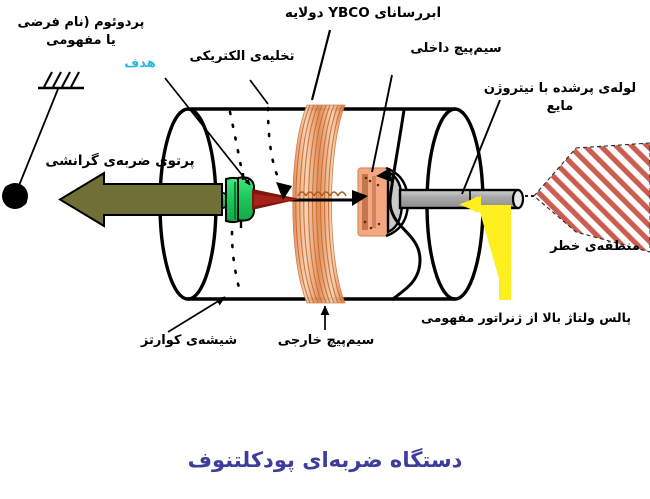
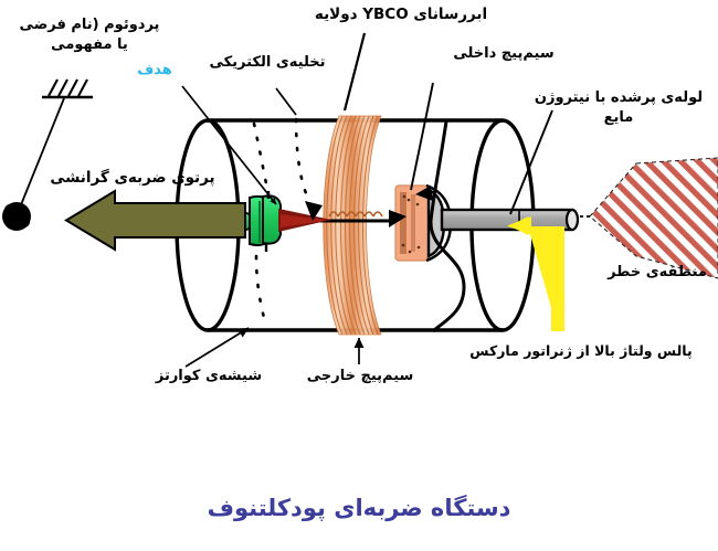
  پردوئوم (نام فرضی
  یا مفهومی
  هدف
  تخلیه‌ی الکتریکی
  ابررسانای YBCO دولایه
  سیم‌پیچ داخلی
  لوله‌ی پرشده با نیتروژن
  مایع
  منطقه‌ی خطر
  پرتوی ضربه‌ی گرانشی
  شیشه‌ی کوارتز
  سیم‌پیچ خارجی
- پالس ولتاژ بالا از ژنراتور مفهومی
+ پالس ولتاژ بالا از ژنراتور مارکس
  دستگاه ضربه‌ای پودکلتنوف
